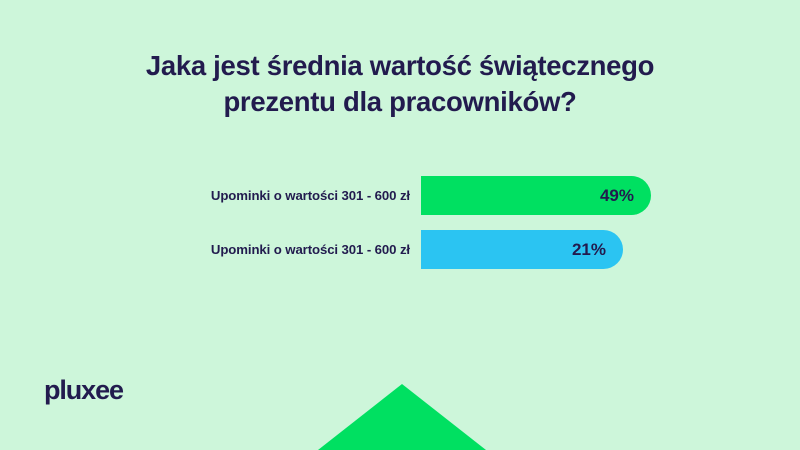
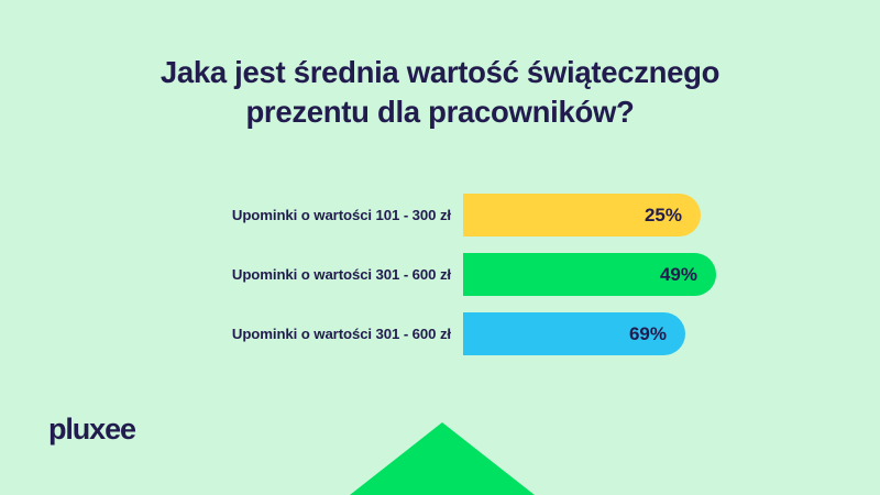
  Jaka jest średnia wartość świątecznego
  prezentu dla pracowników?
+ Upominki o wartości 101 - 300 zł
+ 25%
  Upominki o wartości 301 - 600 zł
  49%
  Upominki o wartości 301 - 600 zł
- 21%
+ 69%
  pluxee
